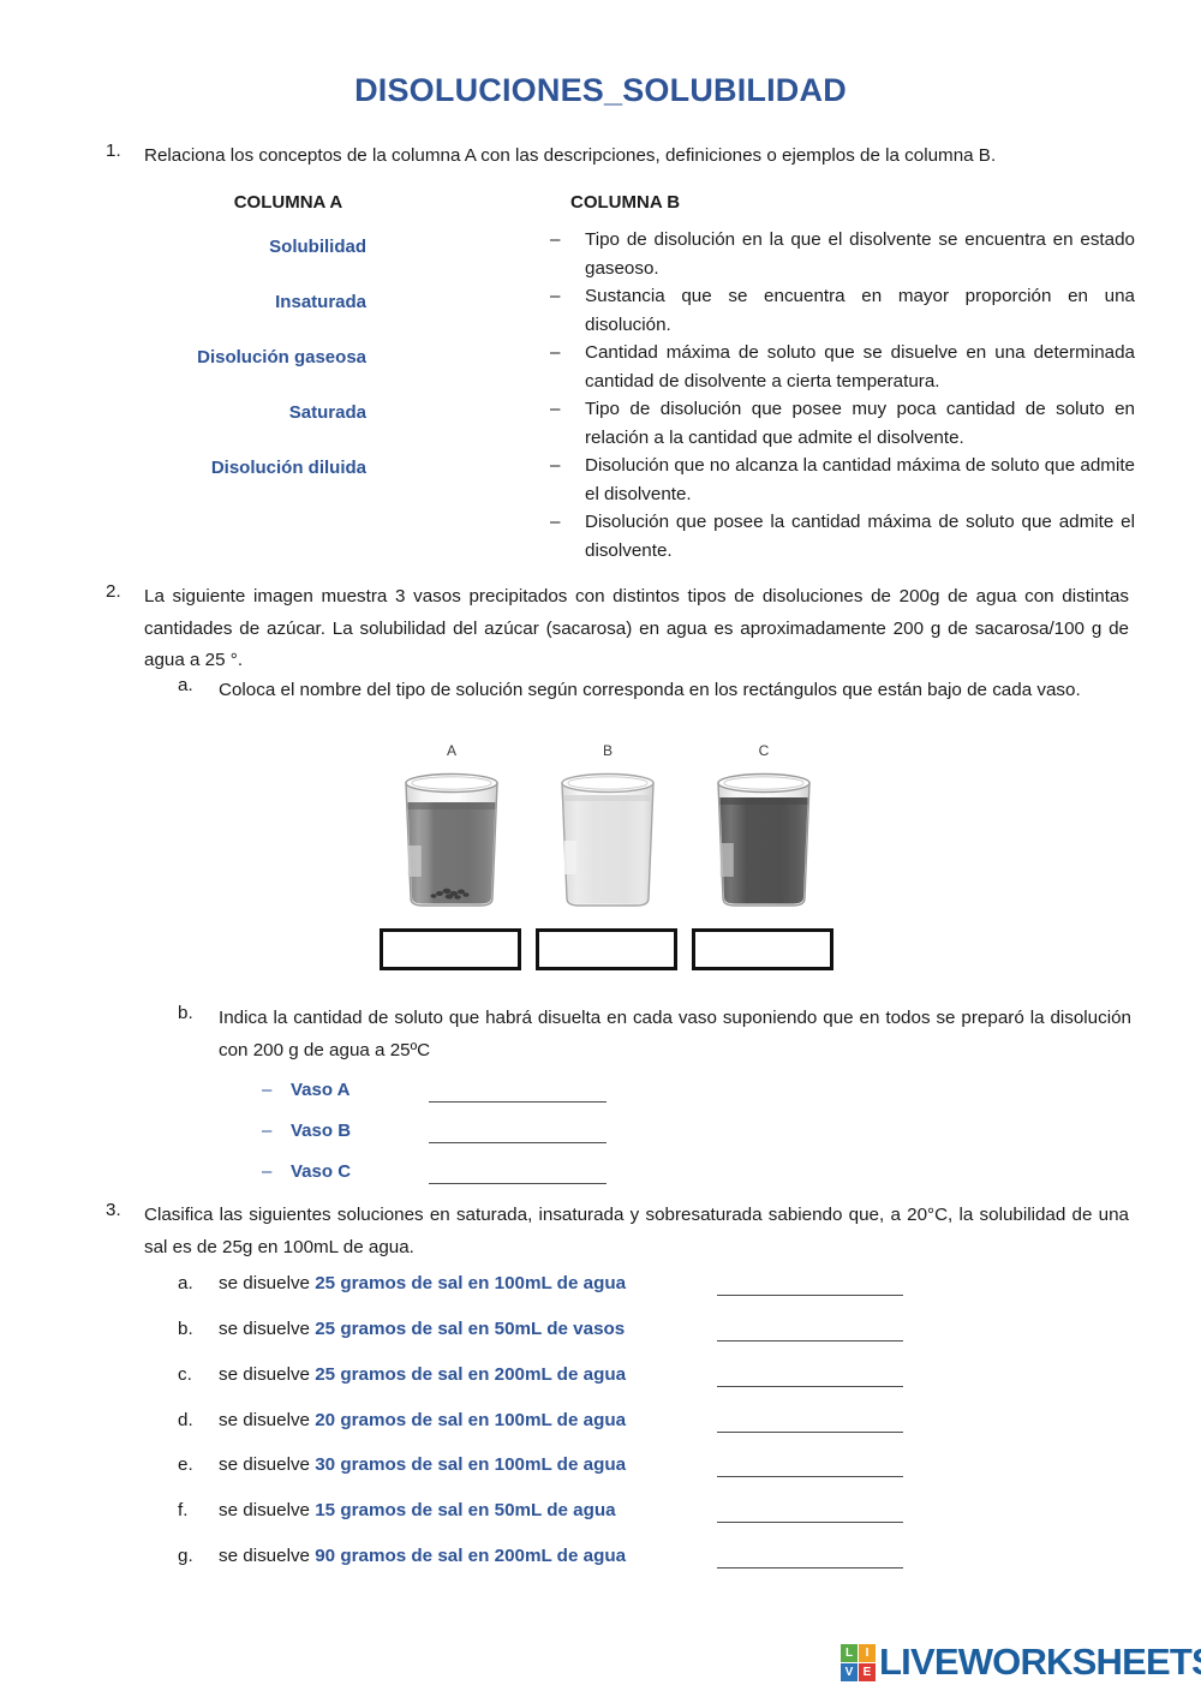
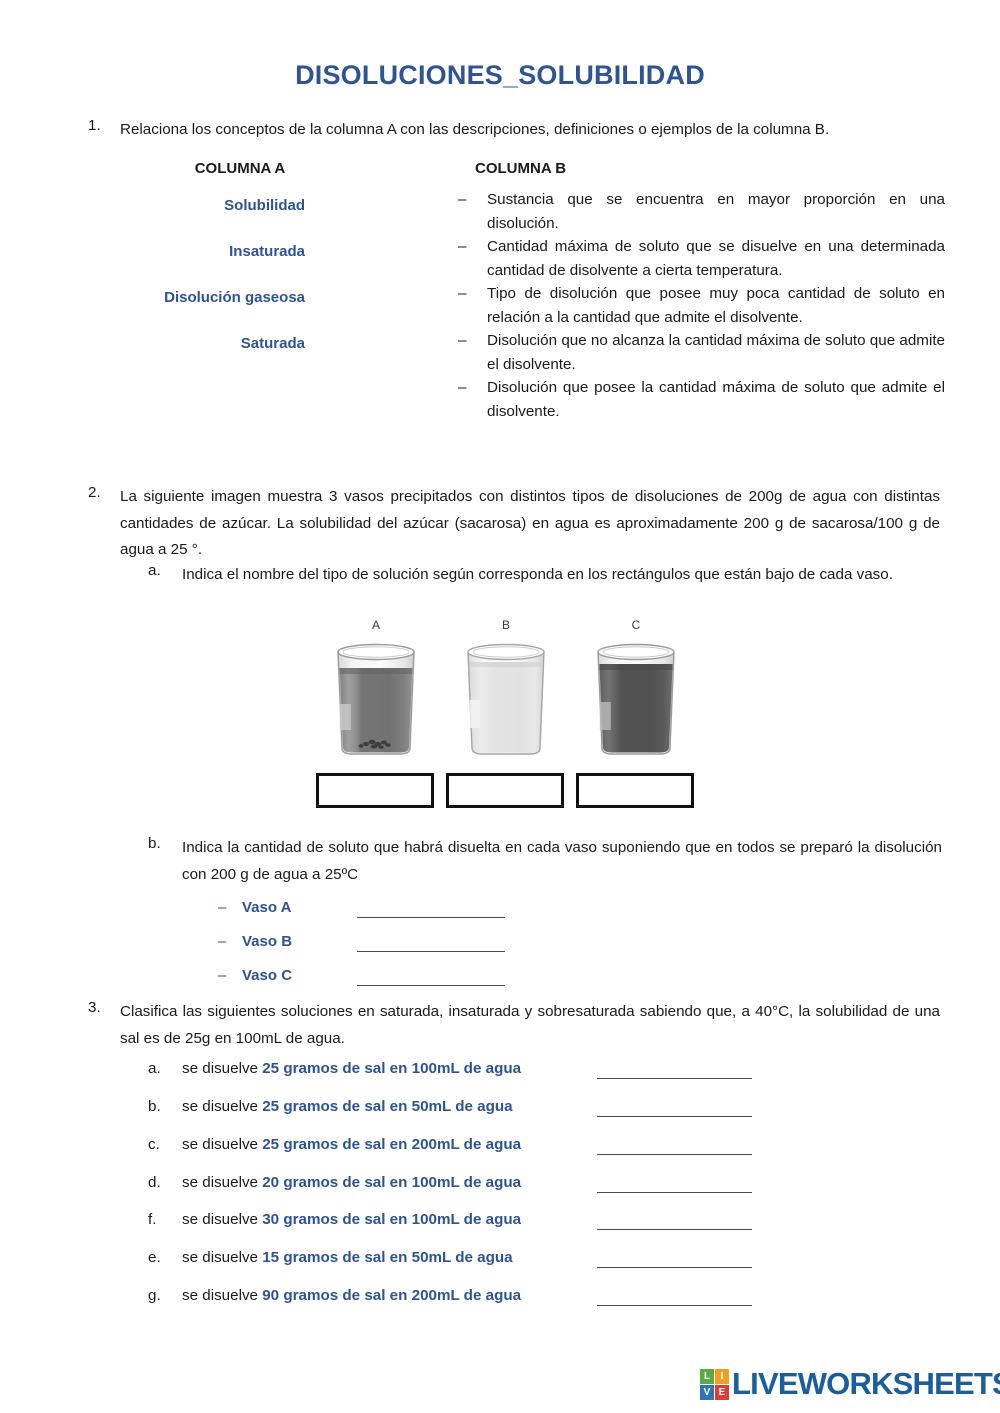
  DISOLUCIONES_SOLUBILIDAD
  1.
  Relaciona los conceptos de la columna A con las descripciones, definiciones o ejemplos de la columna B.
  COLUMNA A
  COLUMNA B
  Solubilidad
  Insaturada
  Disolución gaseosa
  Saturada
- Disolución diluida
- Tipo de disolución en la que el disolvente se encuentra en estado gaseoso.
  Sustancia que se encuentra en mayor proporción en una disolución.
  Cantidad máxima de soluto que se disuelve en una determinada cantidad de disolvente a cierta temperatura.
  Tipo de disolución que posee muy poca cantidad de soluto en relación a la cantidad que admite el disolvente.
  Disolución que no alcanza la cantidad máxima de soluto que admite el disolvente.
  Disolución que posee la cantidad máxima de soluto que admite el disolvente.
  2.
  La siguiente imagen muestra 3 vasos precipitados con distintos tipos de disoluciones de 200g de agua con distintas cantidades de azúcar. La solubilidad del azúcar (sacarosa) en agua es aproximadamente 200 g de sacarosa/100 g de agua a 25 °.
  a.
- Coloca el nombre del tipo de solución según corresponda en los rectángulos que están bajo de cada vaso.
+ Indica el nombre del tipo de solución según corresponda en los rectángulos que están bajo de cada vaso.
  A
  B
  C
  b.
  Indica la cantidad de soluto que habrá disuelta en cada vaso suponiendo que en todos se preparó la disolución con 200 g de agua a 25ºC
  –
  Vaso A
  –
  Vaso B
  –
  Vaso C
  3.
- Clasifica las siguientes soluciones en saturada, insaturada y sobresaturada sabiendo que, a 20°C, la solubilidad de una sal es de 25g en 100mL de agua.
+ Clasifica las siguientes soluciones en saturada, insaturada y sobresaturada sabiendo que, a 40°C, la solubilidad de una sal es de 25g en 100mL de agua.
  a.
  se disuelve 25 gramos de sal en 100mL de agua
  b.
- se disuelve 25 gramos de sal en 50mL de vasos
+ se disuelve 25 gramos de sal en 50mL de agua
  c.
  se disuelve 25 gramos de sal en 200mL de agua
  d.
  se disuelve 20 gramos de sal en 100mL de agua
- e.
+ f.
  se disuelve 30 gramos de sal en 100mL de agua
- f.
+ e.
  se disuelve 15 gramos de sal en 50mL de agua
  g.
  se disuelve 90 gramos de sal en 200mL de agua
  L
  I
  V
  E
  LIVEWORKSHEET
